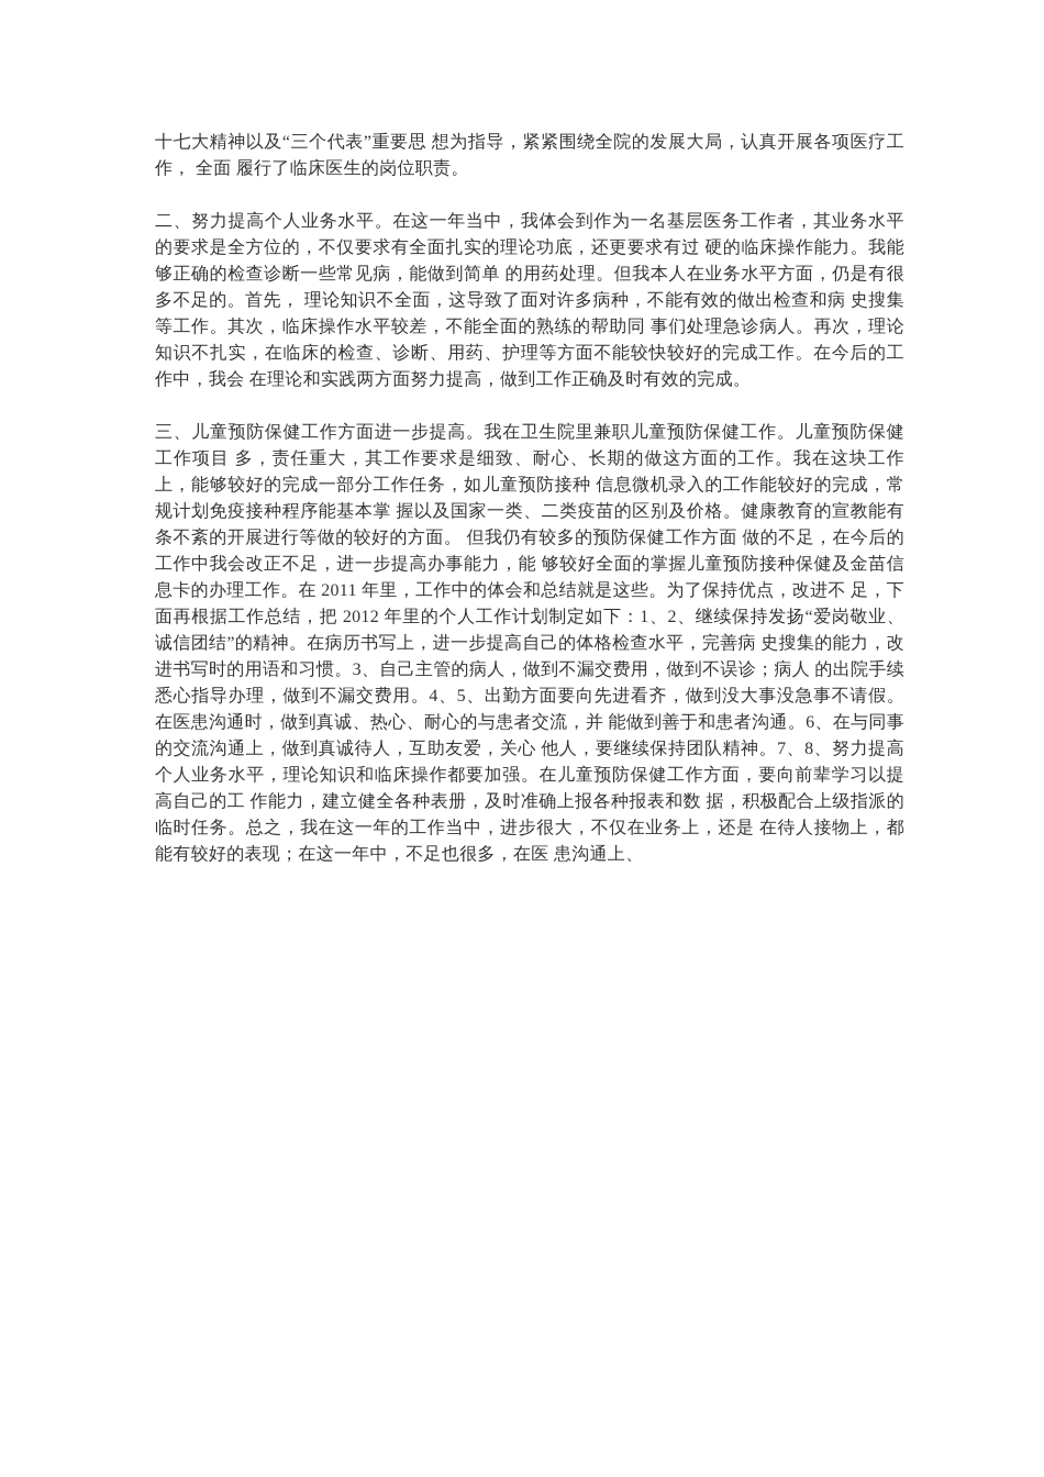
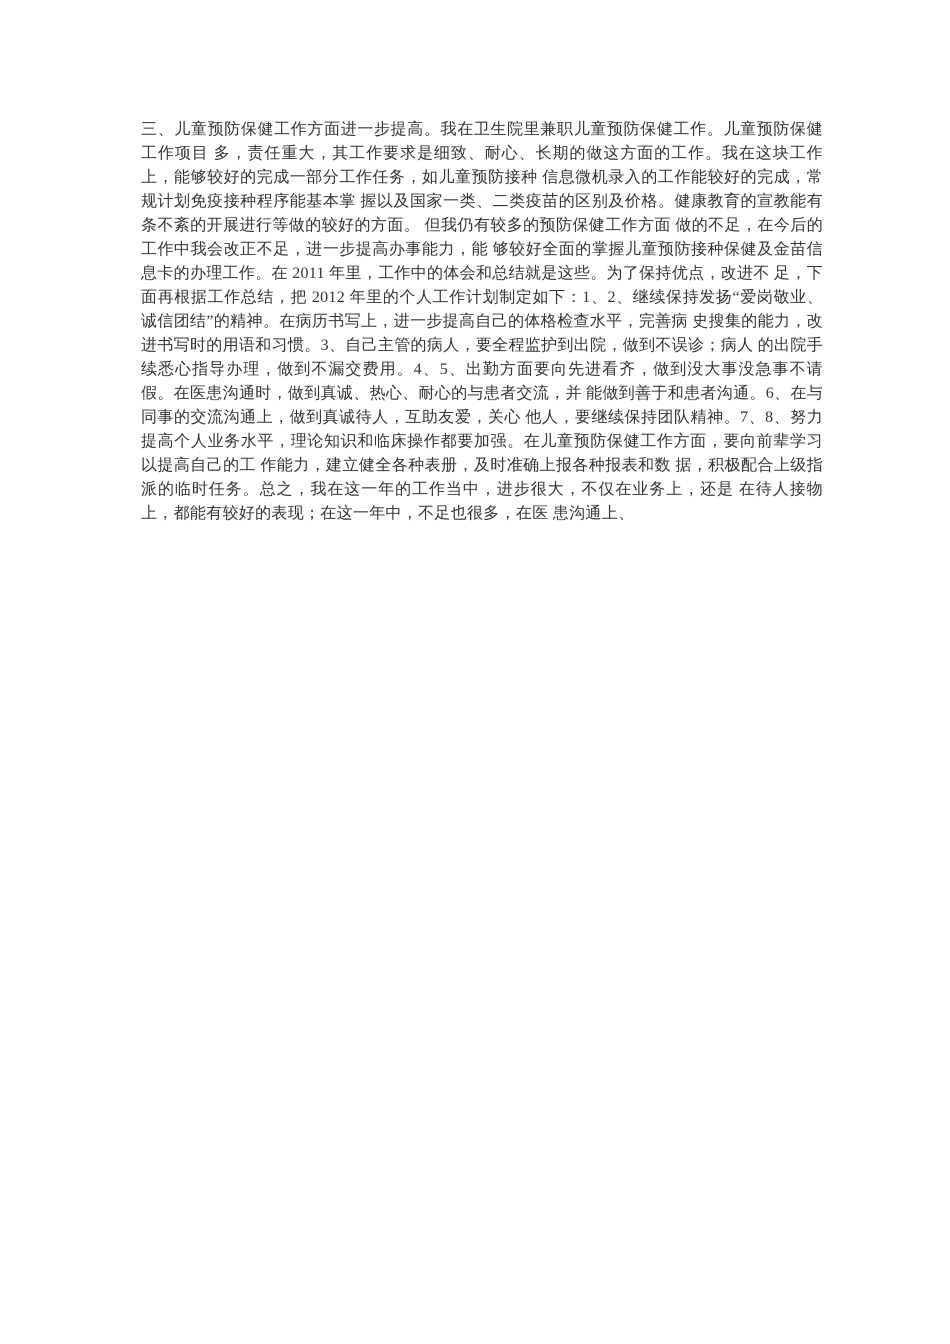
- 十七大精神以及“三个代表”重要思 想为指导，紧紧围绕全院的发展大局，认真开展各项医疗工作， 全面 履行了临床医生的岗位职责。
- 二、努力提高个人业务水平。在这一年当中，我体会到作为一名基层医务工作者，其业务水平 的要求是全方位的，不仅要求有全面扎实的理论功底，还更要求有过 硬的临床操作能力。我能够正确的检查诊断一些常见病，能做到简单 的用药处理。但我本人在业务水平方面，仍是有很多不足的。首先， 理论知识不全面，这导致了面对许多病种，不能有效的做出检查和病 史搜集等工作。其次，临床操作水平较差，不能全面的熟练的帮助同 事们处理急诊病人。再次，理论知识不扎实，在临床的检查、诊断、用药、护理等方面不能较快较好的完成工作。在今后的工作中，我会 在理论和实践两方面努力提高，做到工作正确及时有效的完成。
- 三、儿童预防保健工作方面进一步提高。我在卫生院里兼职儿童预防保健工作。儿童预防保健工作项目 多，责任重大，其工作要求是细致、耐心、长期的做这方面的工作。我在这块工作上，能够较好的完成一部分工作任务，如儿童预防接种 信息微机录入的工作能较好的完成，常规计划免疫接种程序能基本掌 握以及国家一类、二类疫苗的区别及价格。健康教育的宣教能有条不紊的开展进行等做的较好的方面。 但我仍有较多的预防保健工作方面 做的不足，在今后的工作中我会改正不足，进一步提高办事能力，能 够较好全面的掌握儿童预防接种保健及金苗信息卡的办理工作。在 2011 年里，工作中的体会和总结就是这些。为了保持优点，改进不 足，下面再根据工作总结，把 2012 年里的个人工作计划制定如下：1、2、继续保持发扬“爱岗敬业、诚信团结”的精神。在病历书写上，进一步提高自己的体格检查水平，完善病 史搜集的能力，改进书写时的用语和习惯。3、自己主管的病人，做到不漏交费用，做到不误诊；病人 的出院手续悉心指导办理，做到不漏交费用。4、5、出勤方面要向先进看齐，做到没大事没急事不请假。在医患沟通时，做到真诚、热心、耐心的与患者交流，并 能做到善于和患者沟通。6、在与同事的交流沟通上，做到真诚待人，互助友爱，关心 他人，要继续保持团队精神。7、8、努力提高个人业务水平，理论知识和临床操作都要加强。在儿童预防保健工作方面，要向前辈学习以提高自己的工 作能力，建立健全各种表册，及时准确上报各种报表和数 据，积极配合上级指派的临时任务。总之，我在这一年的工作当中，进步很大，不仅在业务上，还是 在待人接物上，都能有较好的表现；在这一年中，不足也很多，在医 患沟通上、
+ 三、儿童预防保健工作方面进一步提高。我在卫生院里兼职儿童预防保健工作。儿童预防保健工作项目 多，责任重大，其工作要求是细致、耐心、长期的做这方面的工作。我在这块工作上，能够较好的完成一部分工作任务，如儿童预防接种 信息微机录入的工作能较好的完成，常规计划免疫接种程序能基本掌 握以及国家一类、二类疫苗的区别及价格。健康教育的宣教能有条不紊的开展进行等做的较好的方面。 但我仍有较多的预防保健工作方面 做的不足，在今后的工作中我会改正不足，进一步提高办事能力，能 够较好全面的掌握儿童预防接种保健及金苗信息卡的办理工作。在 2011 年里，工作中的体会和总结就是这些。为了保持优点，改进不 足，下面再根据工作总结，把 2012 年里的个人工作计划制定如下：1、2、继续保持发扬“爱岗敬业、诚信团结”的精神。在病历书写上，进一步提高自己的体格检查水平，完善病 史搜集的能力，改进书写时的用语和习惯。3、自己主管的病人，要全程监护到出院，做到不误诊；病人 的出院手续悉心指导办理，做到不漏交费用。4、5、出勤方面要向先进看齐，做到没大事没急事不请假。在医患沟通时，做到真诚、热心、耐心的与患者交流，并 能做到善于和患者沟通。6、在与同事的交流沟通上，做到真诚待人，互助友爱，关心 他人，要继续保持团队精神。7、8、努力提高个人业务水平，理论知识和临床操作都要加强。在儿童预防保健工作方面，要向前辈学习以提高自己的工 作能力，建立健全各种表册，及时准确上报各种报表和数 据，积极配合上级指派的临时任务。总之，我在这一年的工作当中，进步很大，不仅在业务上，还是 在待人接物上，都能有较好的表现；在这一年中，不足也很多，在医 患沟通上、
